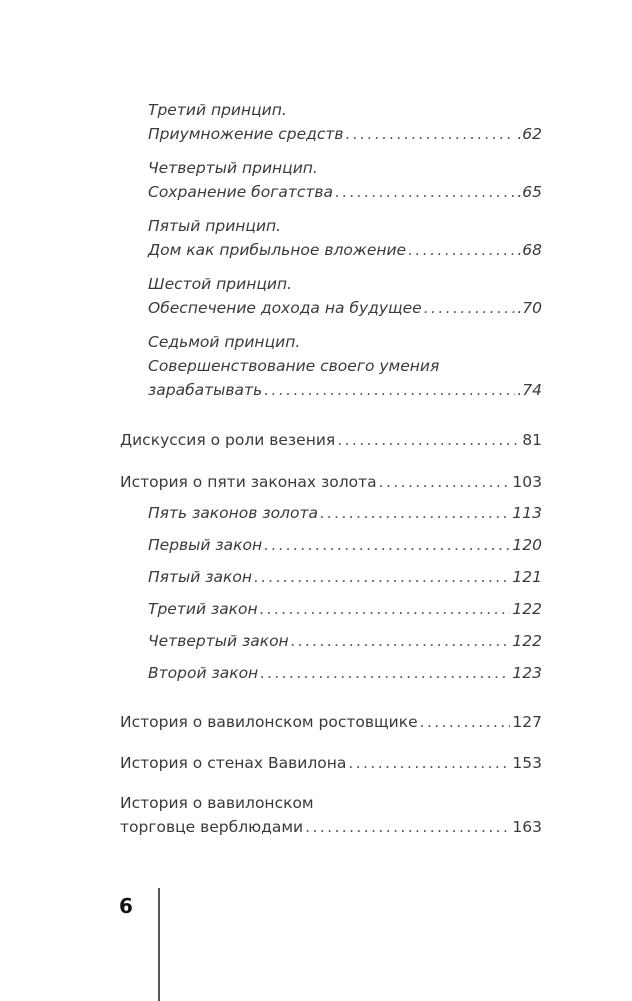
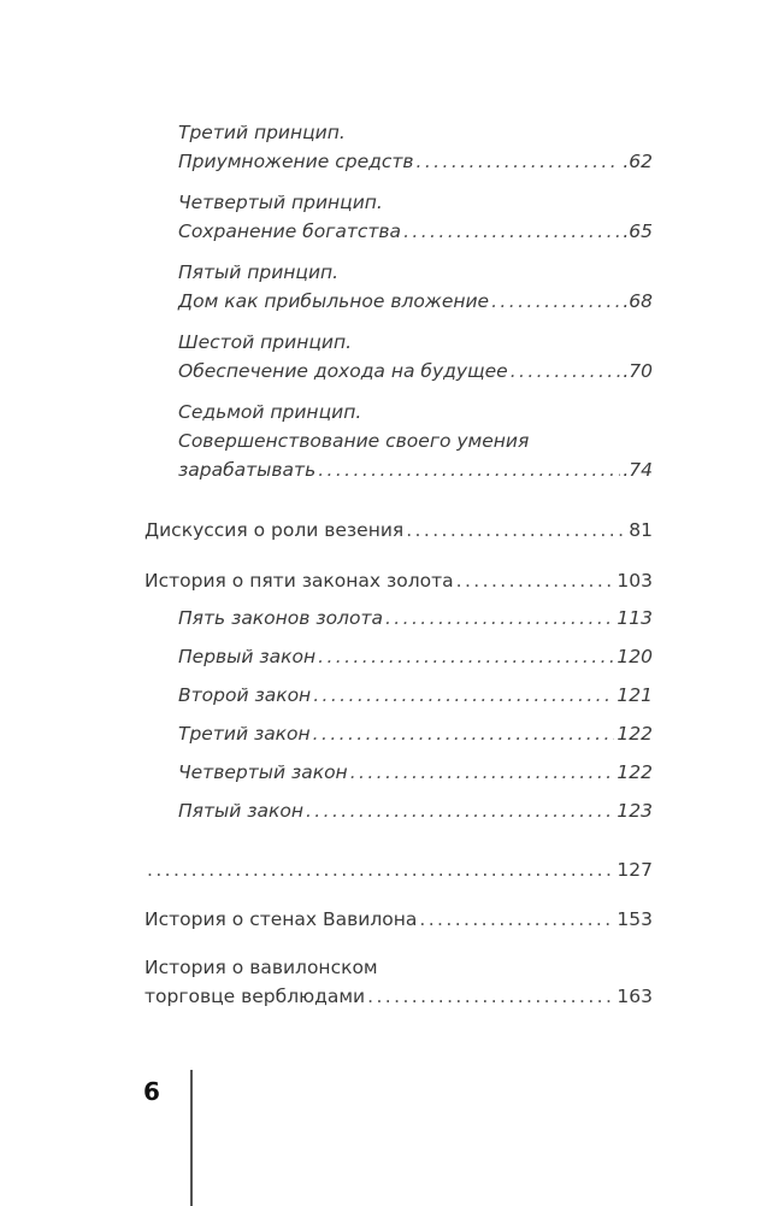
  Третий принцип.
  Приумножение средств
  .62
  Четвертый принцип.
  Сохранение богатства
  .65
  Пятый принцип.
  Дом как прибыльное вложение
  .68
  Шестой принцип.
  Обеспечение дохода на будущее
  .70
  Седьмой принцип.
  Совершенствование своего умения
  зарабатывать
  .74
  Дискуссия о роли везения
  81
  История о пяти законах золота
  103
  Пять законов золота
  113
  Первый закон
  120
- Пятый закон
+ Второй закон
  121
  Третий закон
  122
  Четвертый закон
  122
- Второй закон
+ Пятый закон
  123
- История о вавилонском ростовщике
  127
  История о стенах Вавилона
  153
  История о вавилонском
  торговце верблюдами
  163
  6
